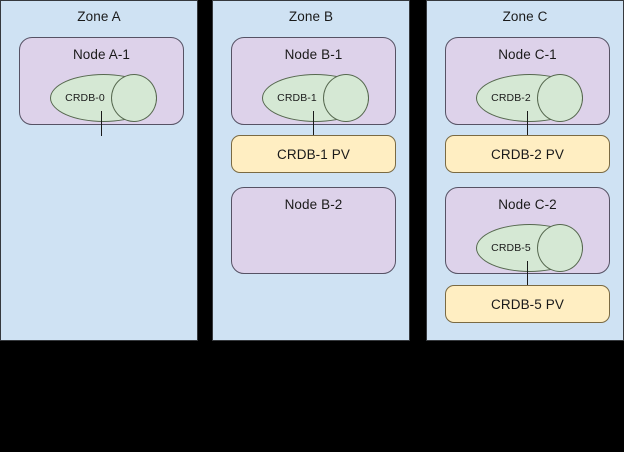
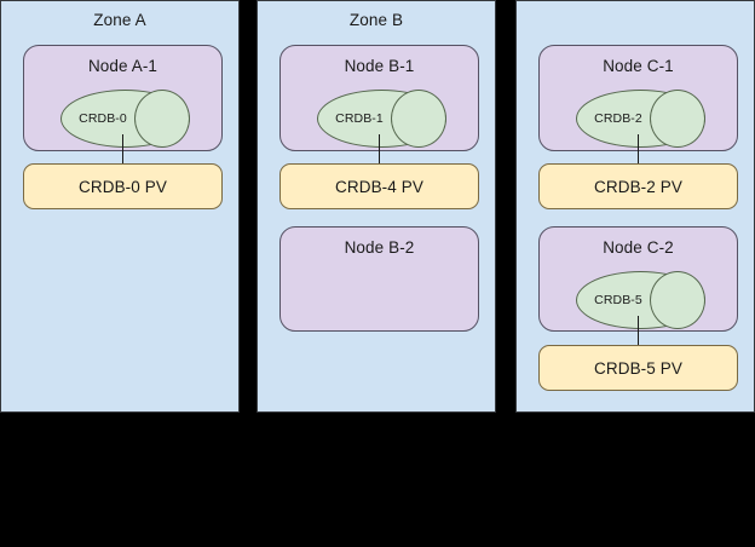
  Zone A
  Node A-1
  CRDB-0
+ CRDB-0 PV
  Zone B
  Node B-1
  CRDB-1
- CRDB-1 PV
+ CRDB-4 PV
  Node B-2
- Zone C
  Node C-1
  CRDB-2
  CRDB-2 PV
  Node C-2
  CRDB-5
  CRDB-5 PV
